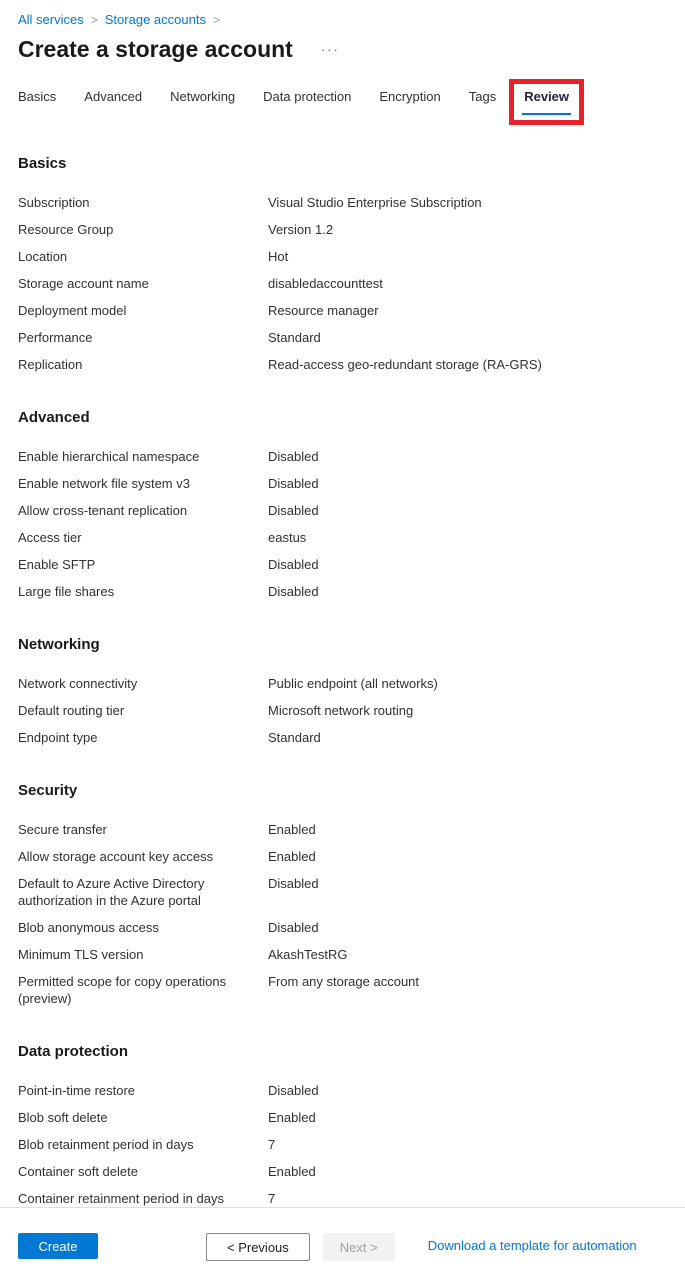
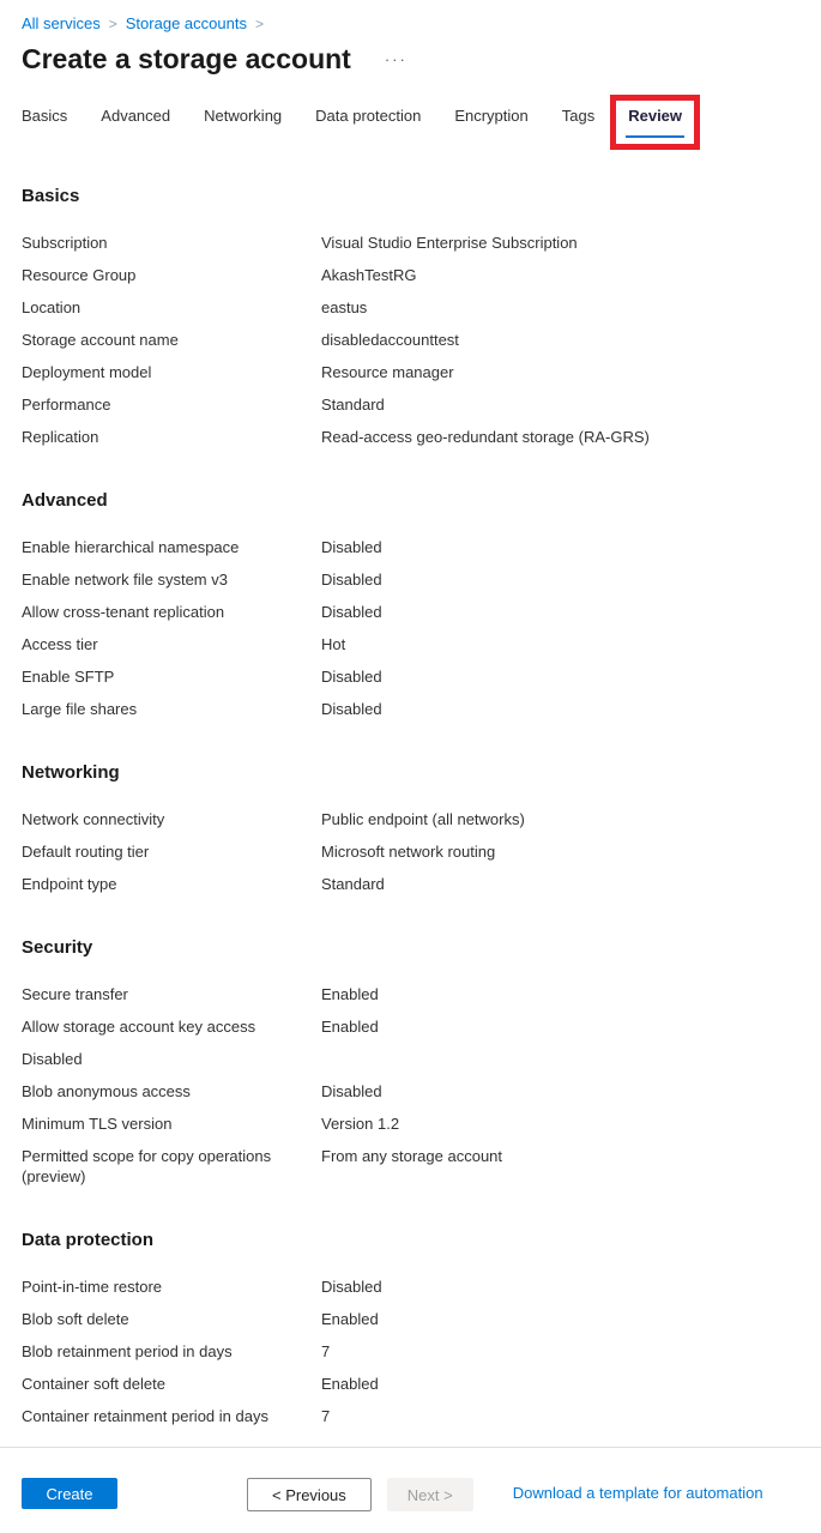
  All services > Storage accounts >
  Create a storage account
  ···
  Basics
  Advanced
  Networking
  Data protection
  Encryption
  Tags
  Review
  Basics
  Subscription
  Visual Studio Enterprise Subscription
  Resource Group
- Version 1.2
+ AkashTestRG
  Location
- Hot
+ eastus
  Storage account name
  disabledaccounttest
  Deployment model
  Resource manager
  Performance
  Standard
  Replication
  Read-access geo-redundant storage (RA-GRS)
  Advanced
  Enable hierarchical namespace
  Disabled
  Enable network file system v3
  Disabled
  Allow cross-tenant replication
  Disabled
  Access tier
- eastus
+ Hot
  Enable SFTP
  Disabled
  Large file shares
  Disabled
  Networking
  Network connectivity
  Public endpoint (all networks)
  Default routing tier
  Microsoft network routing
  Endpoint type
  Standard
  Security
  Secure transfer
  Enabled
  Allow storage account key access
  Enabled
- Default to Azure Active Directory authorization in the Azure portal
  Disabled
  Blob anonymous access
  Disabled
  Minimum TLS version
- AkashTestRG
+ Version 1.2
  Permitted scope for copy operations (preview)
  From any storage account
  Data protection
  Point-in-time restore
  Disabled
  Blob soft delete
  Enabled
  Blob retainment period in days
  7
  Container soft delete
  Enabled
  Container retainment period in days
  7
  Create
  < Previous
  Next >
  Download a template for automation
